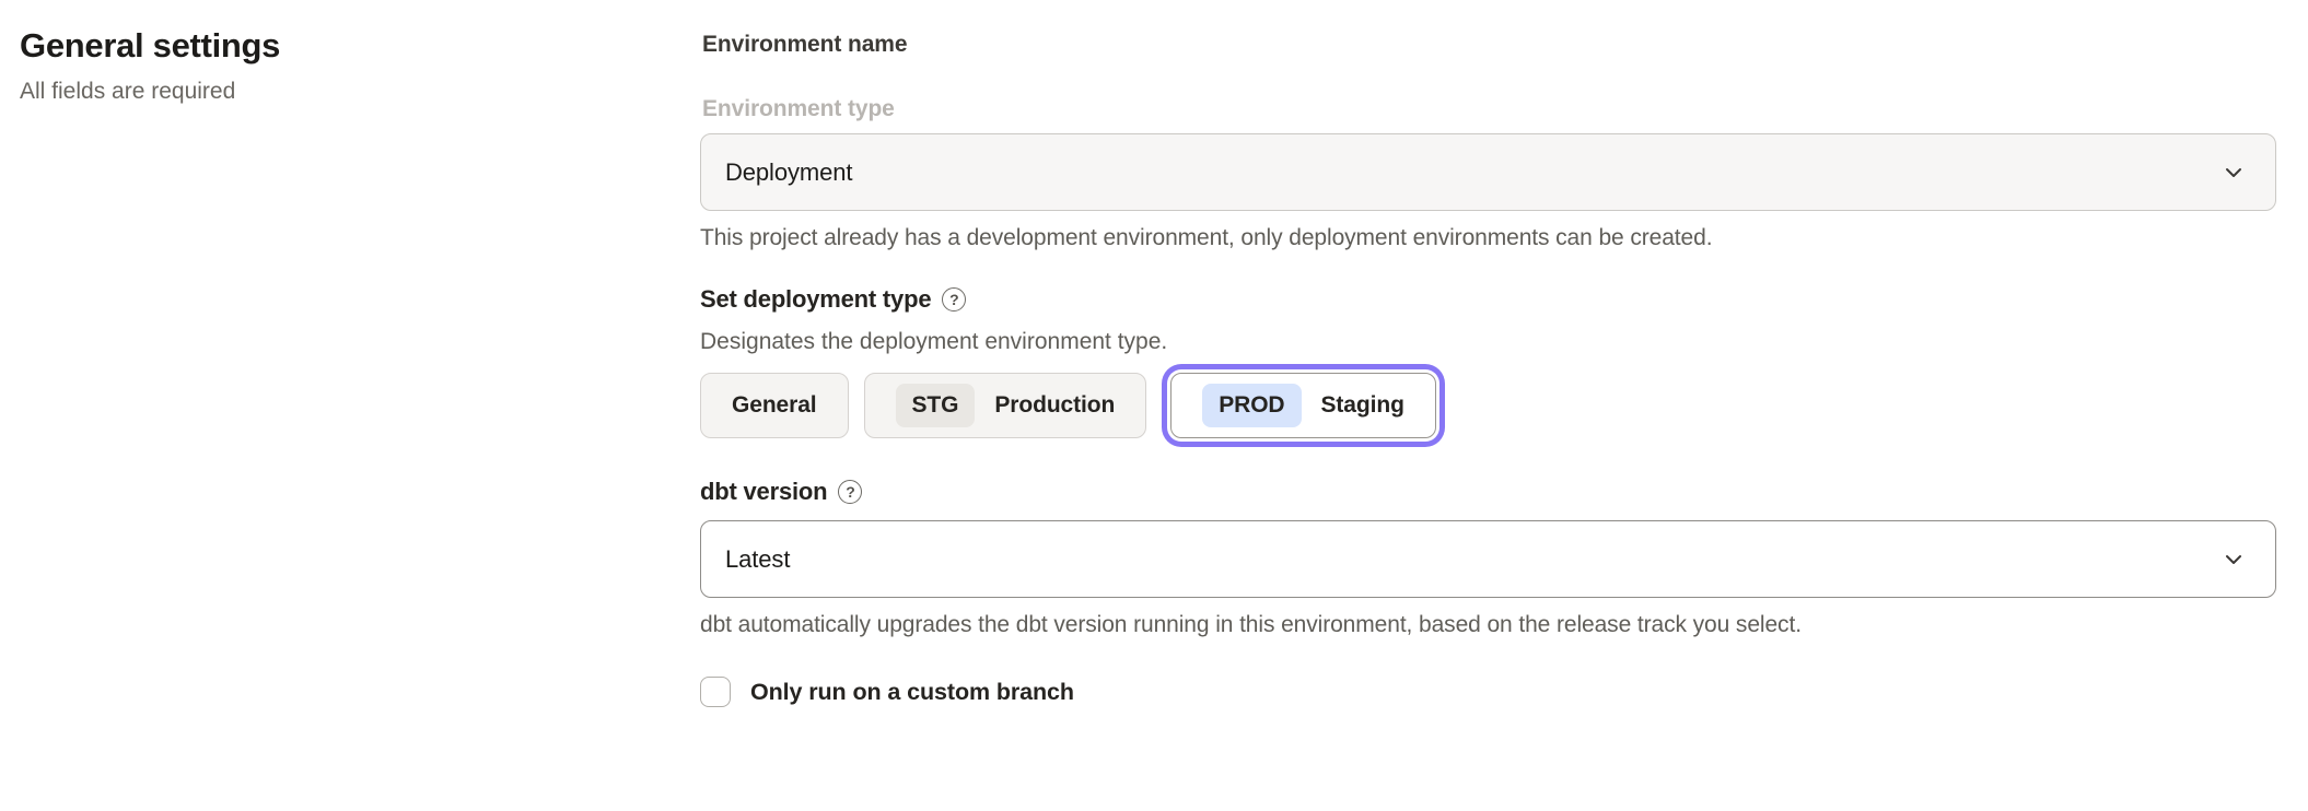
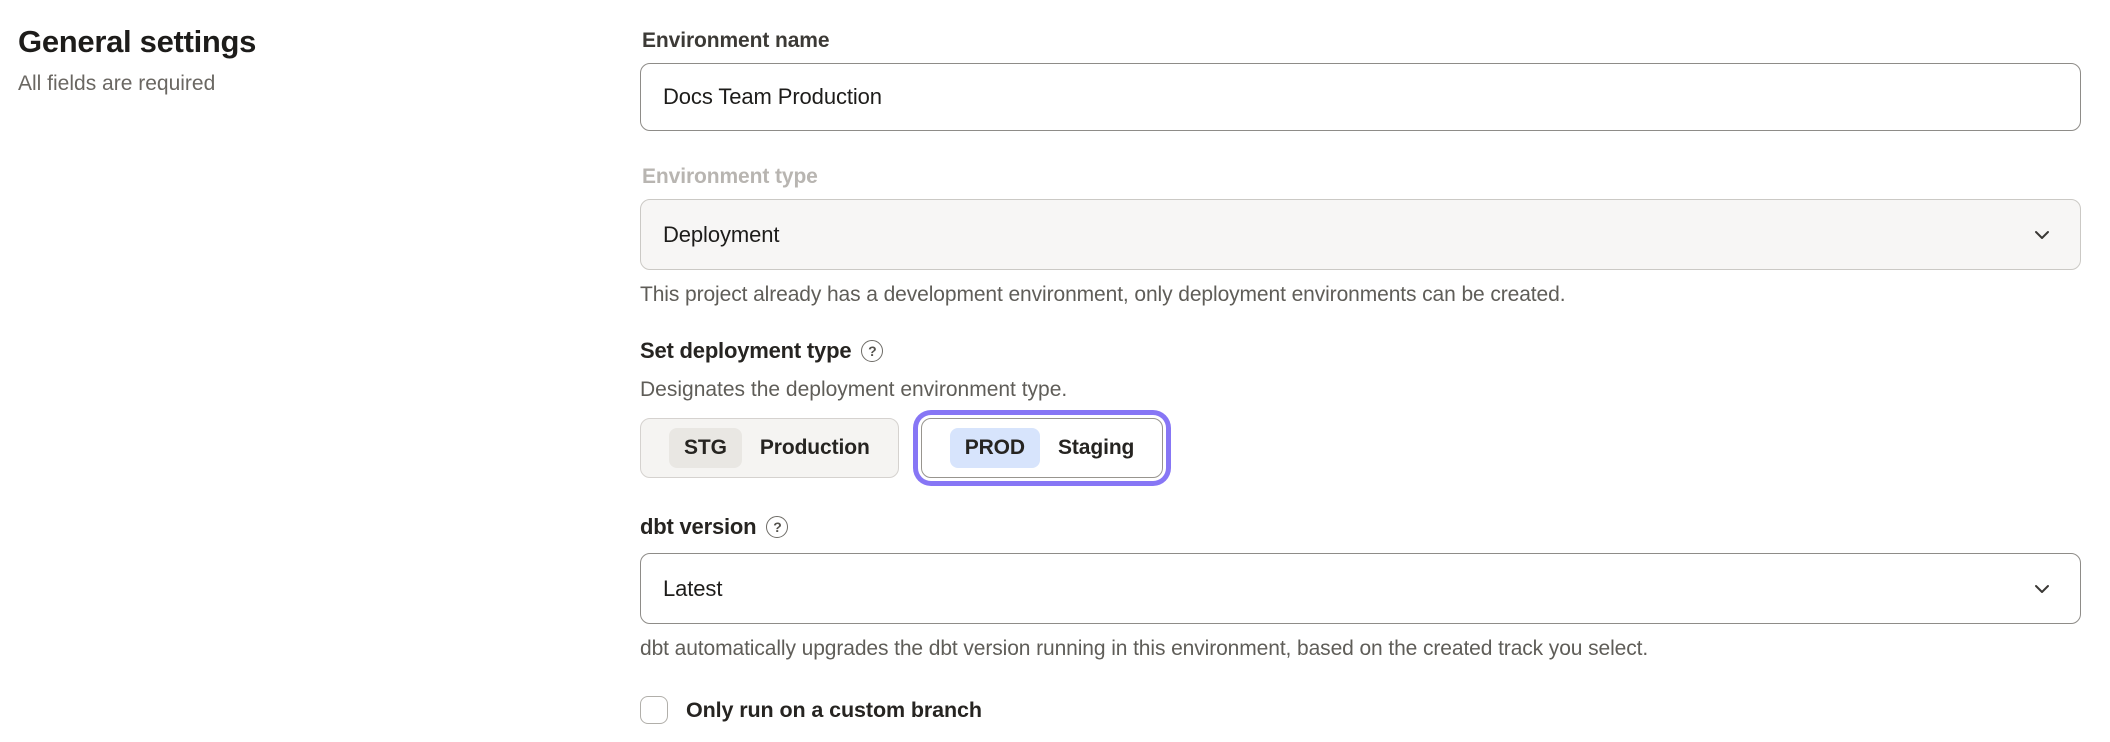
  General settings
  All fields are required
  Environment name
+ Docs Team Production
  Environment type
  Deployment
  This project already has a development environment, only deployment environments can be created.
  Set deployment type
  ?
  Designates the deployment environment type.
- General
  STG
  Production
  PROD
  Staging
  dbt version
  ?
  Latest
- dbt automatically upgrades the dbt version running in this environment, based on the release track you select.
+ dbt automatically upgrades the dbt version running in this environment, based on the created track you select.
  Only run on a custom branch
